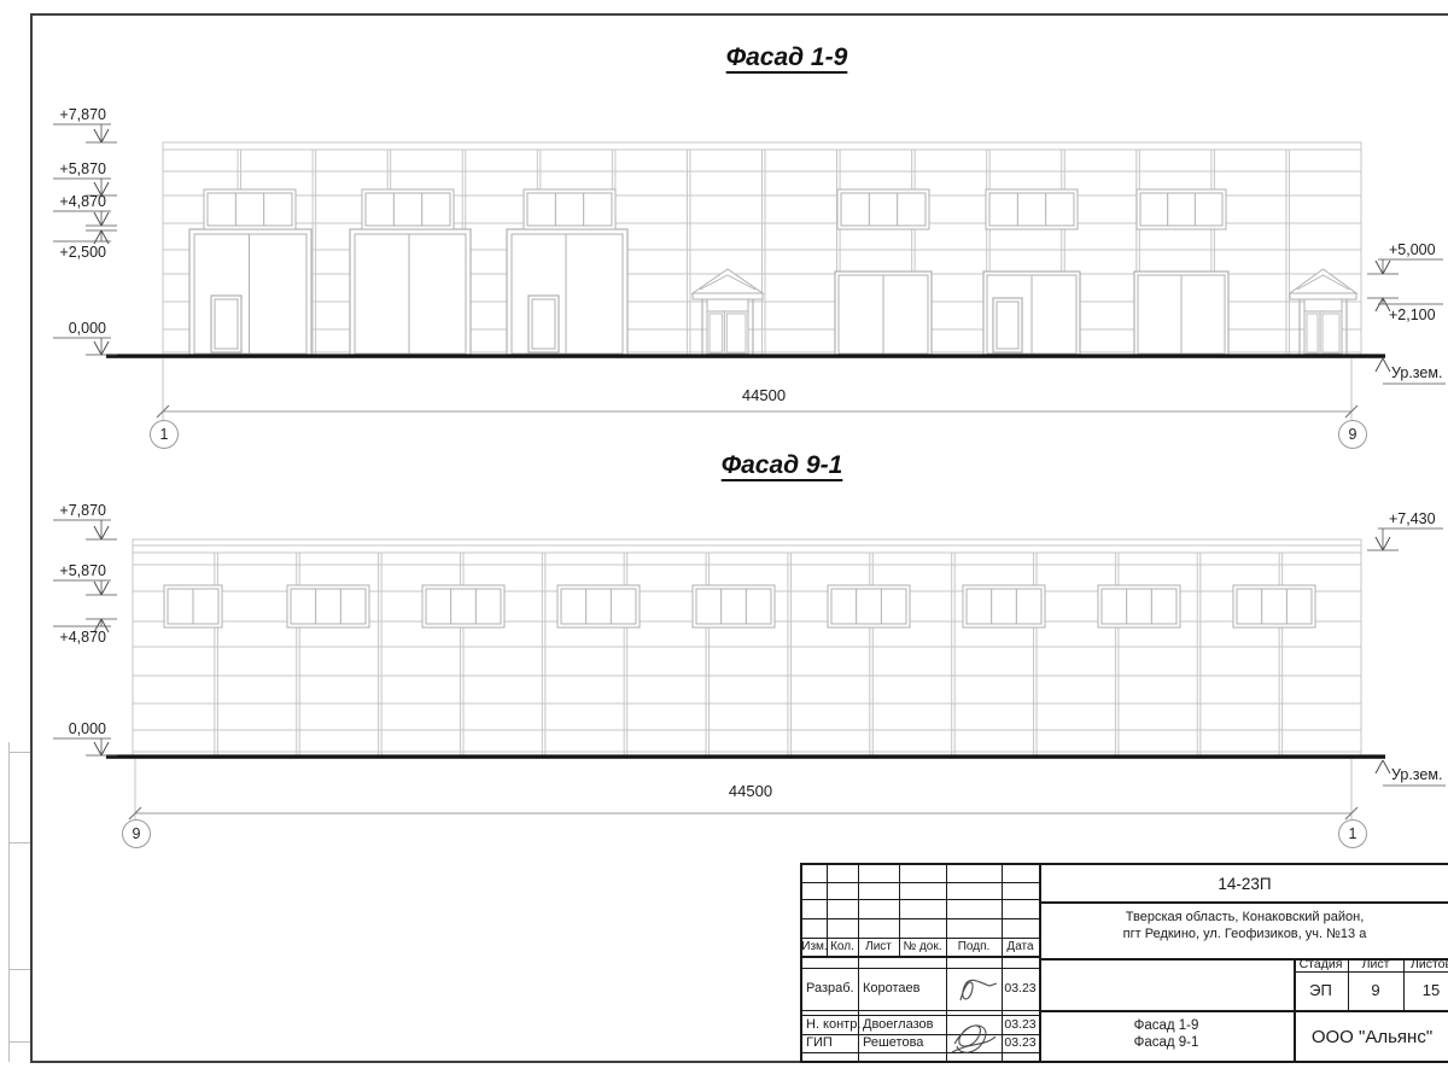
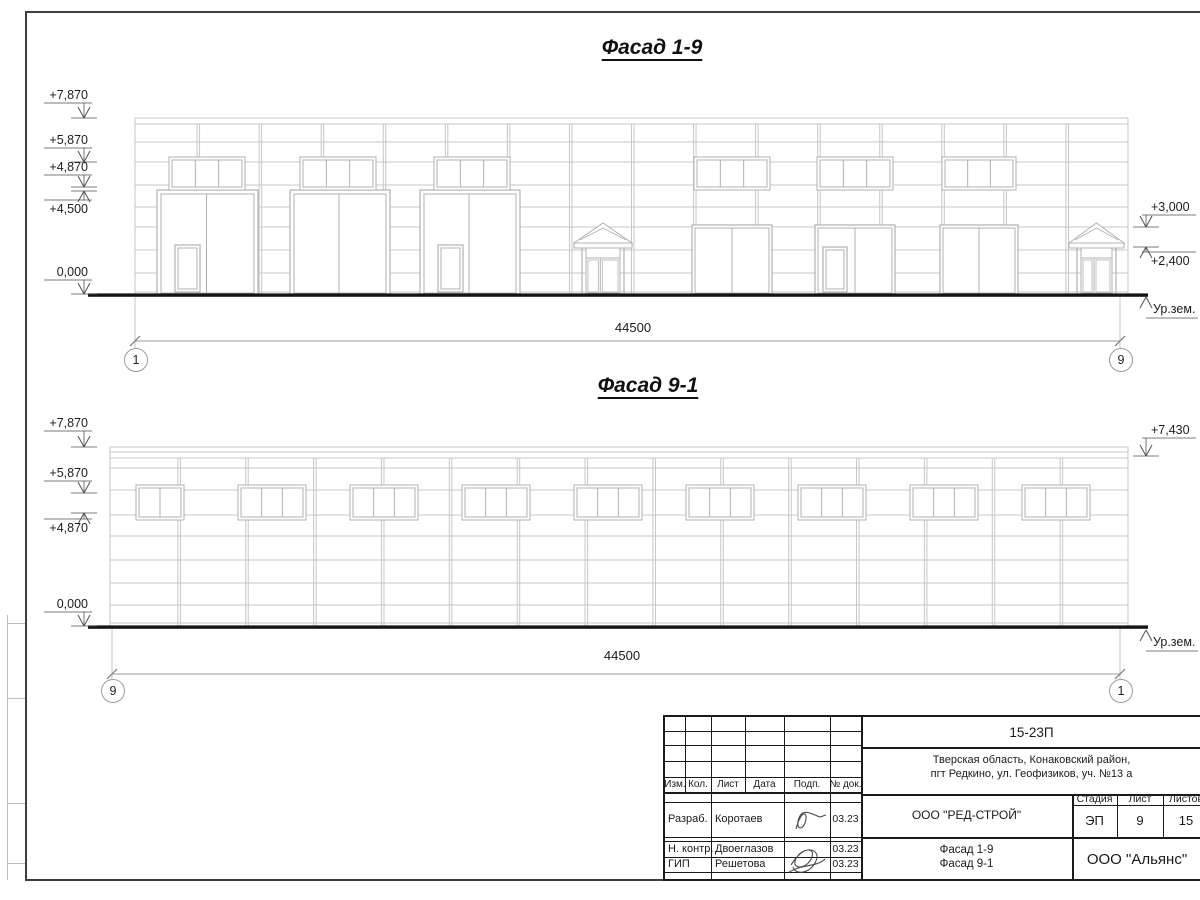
  Фасад 1-9
  Фасад 9-1
  44500
  44500
  1
  9
  9
  1
- 14-23П
+ 15-23П
  Тверская область, Конаковский район,
  пгт Редкино, ул. Геофизиков, уч. №13 а
  Изм.
  Кол.
  Лист
- № док.
+ Дата
  Подп.
- Дата
+ № док.
  Разраб.
  Коротаев
  03.23
  Н. контр
  Двоеглазов
  03.23
  ГИП
  Решетова
  03.23
+ ООО "РЕД-СТРОЙ"
  Стадия
  Лист
  Листо
  ЭП
  9
  15
  Фасад 1-9
  Фасад 9-1
  ООО "Альянс"
  +7,870
  +5,870
  +4,870
- +2,500
+ +4,500
  0,000
- +5,000
+ +3,000
- +2,100
+ +2,400
  Ур.зем.
  +7,870
  +5,870
  +4,870
  0,000
  +7,430
  Ур.зем.
